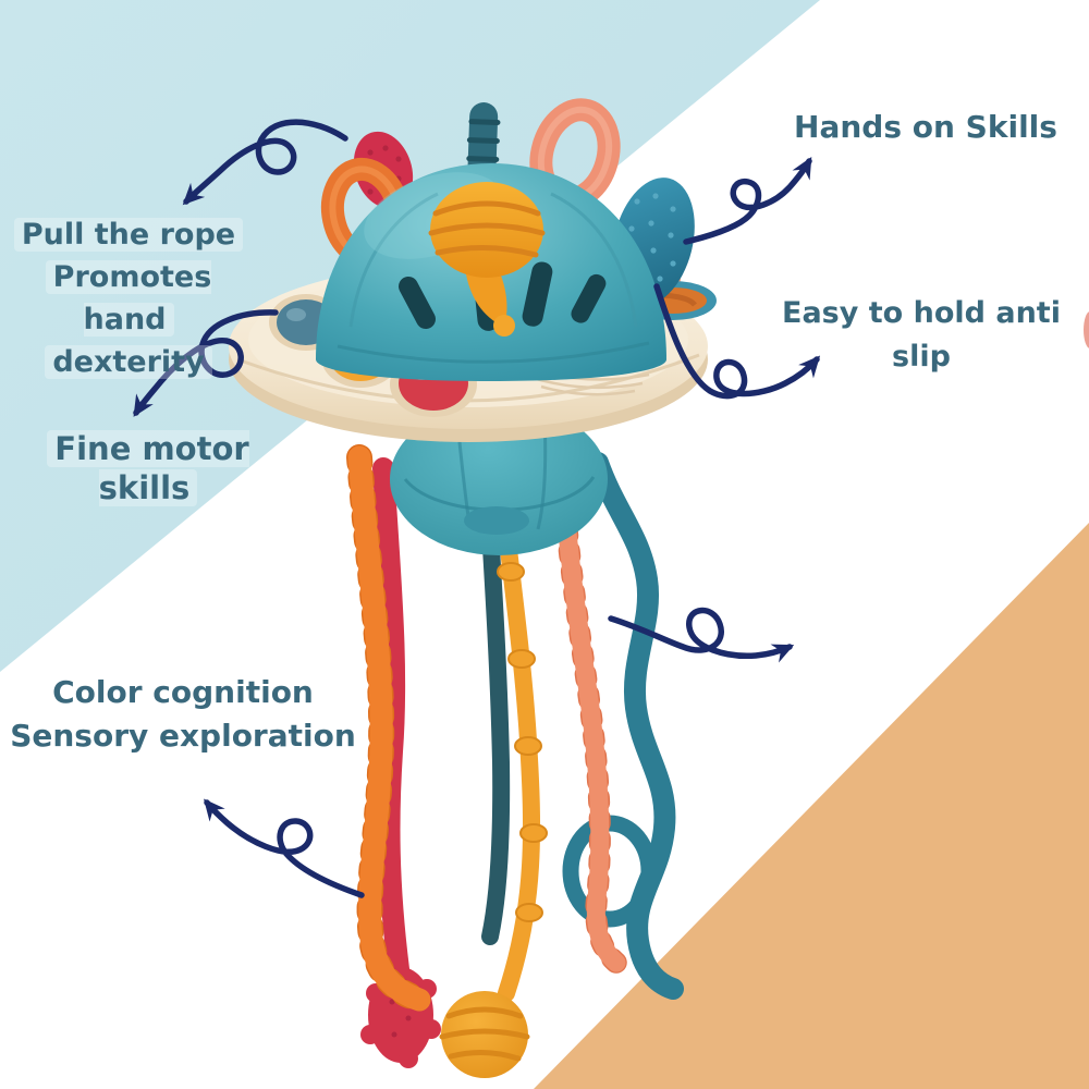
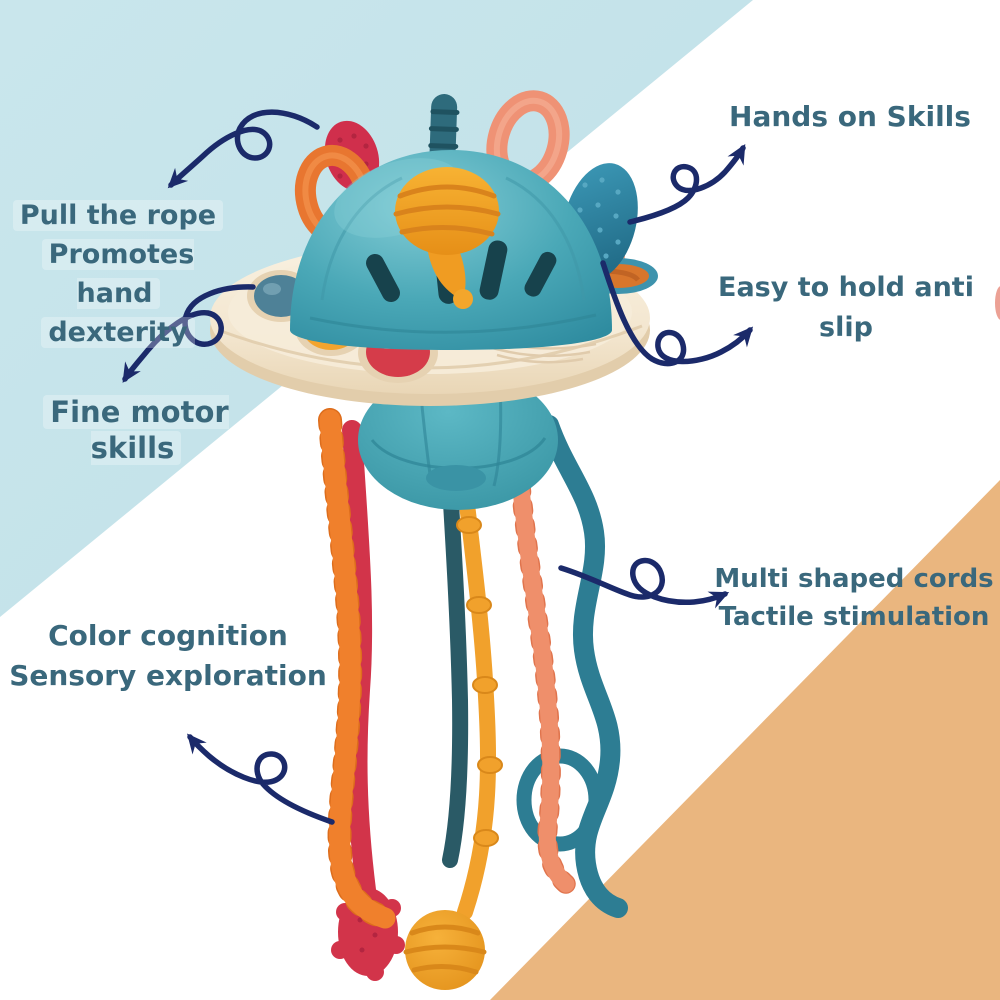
  Hands on Skills
  Pull the rope
  Promotes hand
  dexterity
  Easy to hold anti
  slip
  Fine motor skills
+ Multi shaped cords
+ Tactile stimulation
  Color cognition
  Sensory exploration
